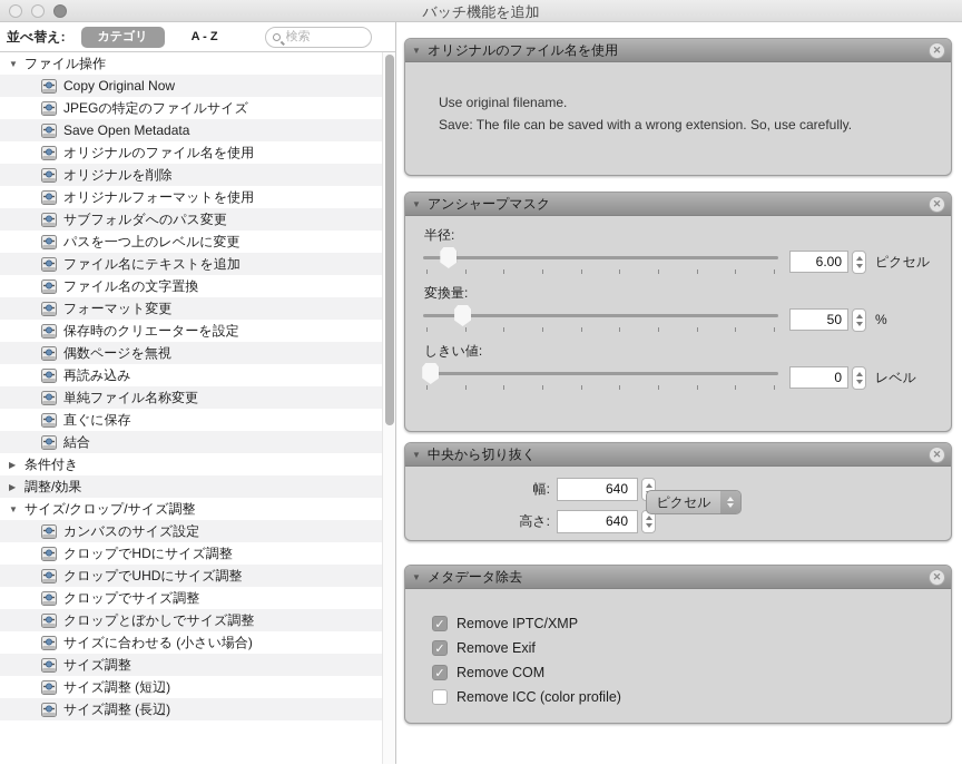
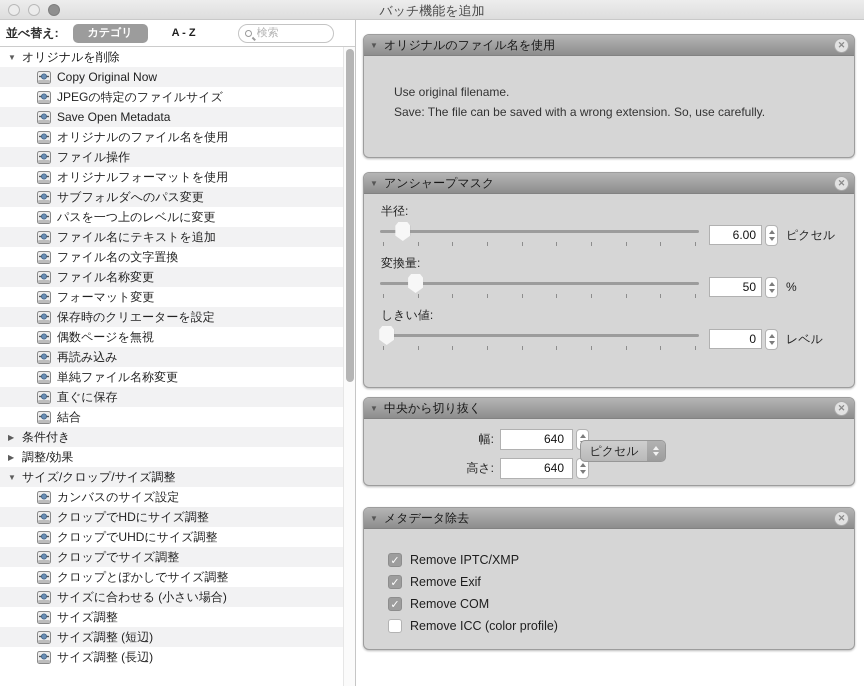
  バッチ機能を追加
  並べ替え:
  カテゴリ
  A - Z
  検索
  ▼
- ファイル操作
+ オリジナルを削除
  Copy Original Now
  JPEGの特定のファイルサイズ
  Save Open Metadata
  オリジナルのファイル名を使用
- オリジナルを削除
+ ファイル操作
  オリジナルフォーマットを使用
  サブフォルダへのパス変更
  パスを一つ上のレベルに変更
  ファイル名にテキストを追加
  ファイル名の文字置換
+ ファイル名称変更
  フォーマット変更
  保存時のクリエーターを設定
  偶数ページを無視
  再読み込み
  単純ファイル名称変更
  直ぐに保存
  結合
  ▶
  条件付き
  ▶
  調整/効果
  ▼
  サイズ/クロップ/サイズ調整
  カンバスのサイズ設定
  クロップでHDにサイズ調整
  クロップでUHDにサイズ調整
  クロップでサイズ調整
  クロップとぼかしでサイズ調整
  サイズに合わせる (小さい場合)
  サイズ調整
  サイズ調整 (短辺)
  サイズ調整 (長辺)
  ▼
  オリジナルのファイル名を使用
  ✕
  Use original filename.
  Save: The file can be saved with a wrong extension. So, use carefully.
  ▼
  アンシャープマスク
  ✕
  半径:
  6.00
  ピクセル
  変換量:
  50
  %
  しきい値:
  0
  レベル
  ▼
  中央から切り抜く
  ✕
  幅:
  640
  高さ:
  640
  ピクセル
  ▼
  メタデータ除去
  ✕
  Remove IPTC/XMP
  Remove Exif
  Remove COM
  Remove ICC (color profile)
